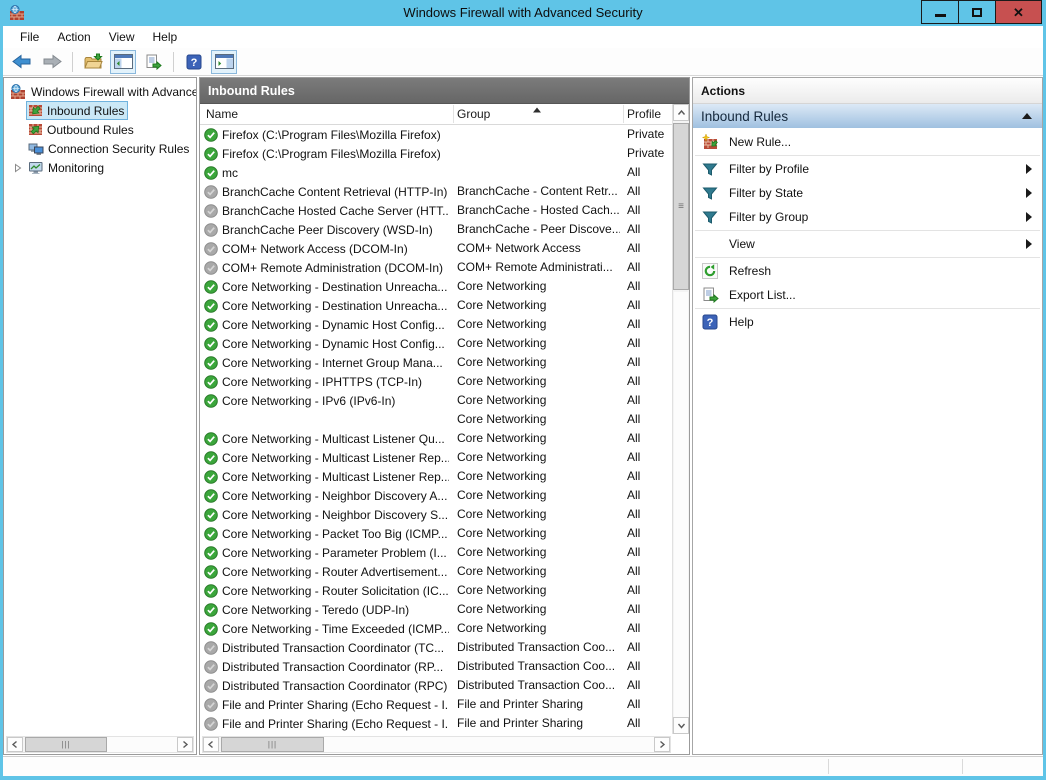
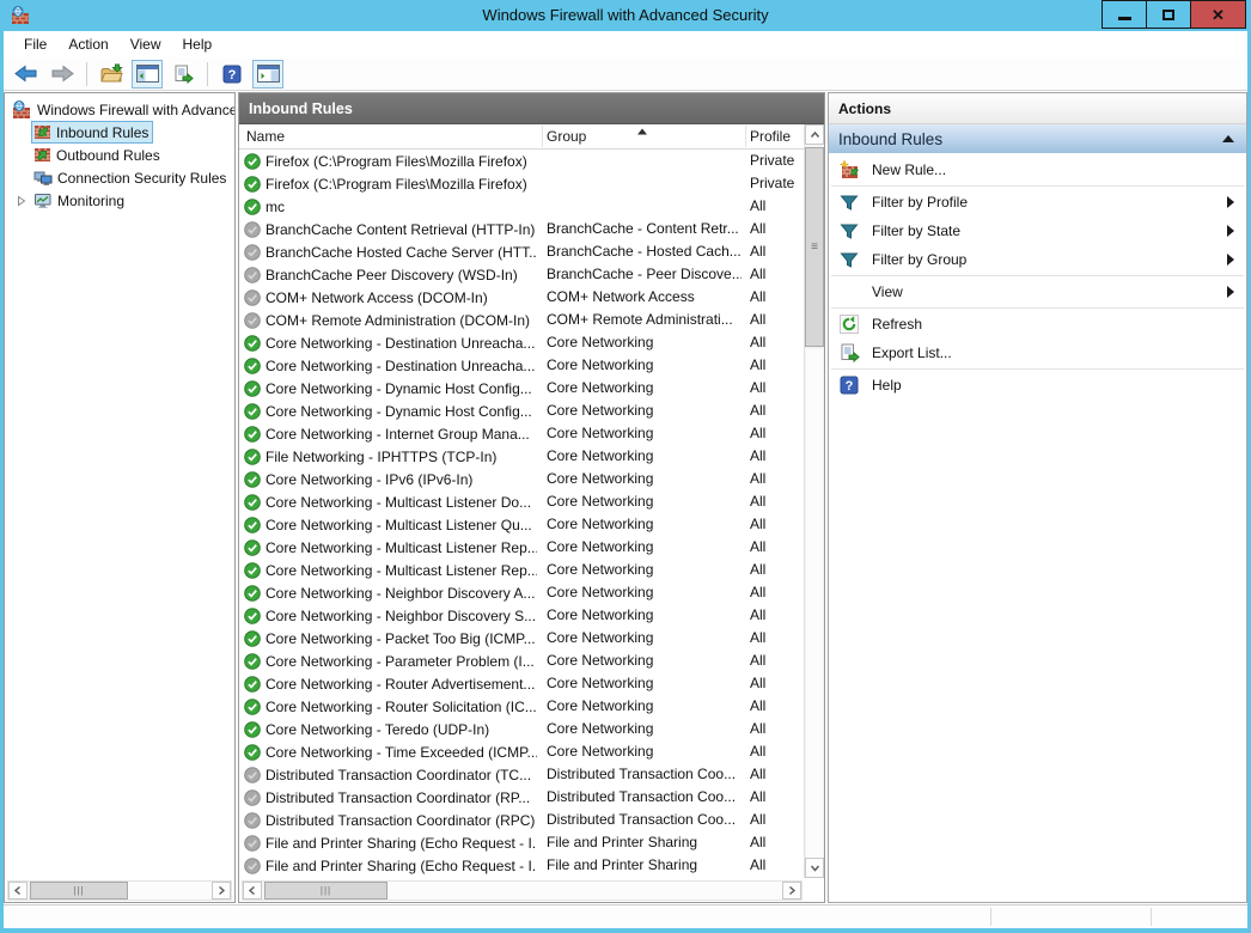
  Windows Firewall with Advanced Security
  ✕
  File
  Action
  View
  Help
  ?
  Windows Firewall with Advance
  Inbound Rules
  Outbound Rules
  Connection Security Rules
  Monitoring
  |||
  Inbound Rules
  Name
  Group
  Profile
  Firefox (C:\Program Files\Mozilla Firefox)
  Private
  Firefox (C:\Program Files\Mozilla Firefox)
  Private
  mc
  All
  BranchCache Content Retrieval (HTTP-In)
  BranchCache - Content Retr...
  All
  BranchCache Hosted Cache Server (HTT..
  BranchCache - Hosted Cach...
  All
  BranchCache Peer Discovery (WSD-In)
  BranchCache - Peer Discove..
  All
  COM+ Network Access (DCOM-In)
  COM+ Network Access
  All
  COM+ Remote Administration (DCOM-In)
  COM+ Remote Administrati...
  All
  Core Networking - Destination Unreacha...
  Core Networking
  All
  Core Networking - Destination Unreacha...
  Core Networking
  All
  Core Networking - Dynamic Host Config...
  Core Networking
  All
  Core Networking - Dynamic Host Config...
  Core Networking
  All
  Core Networking - Internet Group Mana...
  Core Networking
  All
- Core Networking - IPHTTPS (TCP-In)
+ File Networking - IPHTTPS (TCP-In)
  Core Networking
  All
  Core Networking - IPv6 (IPv6-In)
  Core Networking
  All
+ Core Networking - Multicast Listener Do...
  Core Networking
  All
  Core Networking - Multicast Listener Qu...
  Core Networking
  All
  Core Networking - Multicast Listener Rep..
  Core Networking
  All
  Core Networking - Multicast Listener Rep..
  Core Networking
  All
  Core Networking - Neighbor Discovery A...
  Core Networking
  All
  Core Networking - Neighbor Discovery S...
  Core Networking
  All
  Core Networking - Packet Too Big (ICMP...
  Core Networking
  All
  Core Networking - Parameter Problem (I...
  Core Networking
  All
  Core Networking - Router Advertisement...
  Core Networking
  All
  Core Networking - Router Solicitation (IC...
  Core Networking
  All
  Core Networking - Teredo (UDP-In)
  Core Networking
  All
  Core Networking - Time Exceeded (ICMP...
  Core Networking
  All
  Distributed Transaction Coordinator (TC...
  Distributed Transaction Coo...
  All
  Distributed Transaction Coordinator (RP...
  Distributed Transaction Coo...
  All
  Distributed Transaction Coordinator (RPC)
  Distributed Transaction Coo...
  All
  File and Printer Sharing (Echo Request - I.
  File and Printer Sharing
  All
  File and Printer Sharing (Echo Request - I.
  File and Printer Sharing
  All
  ≡
  |||
  Actions
  Inbound Rules
  New Rule...
  Filter by Profile
  Filter by State
  Filter by Group
  View
  Refresh
  Export List...
  ?
  Help
